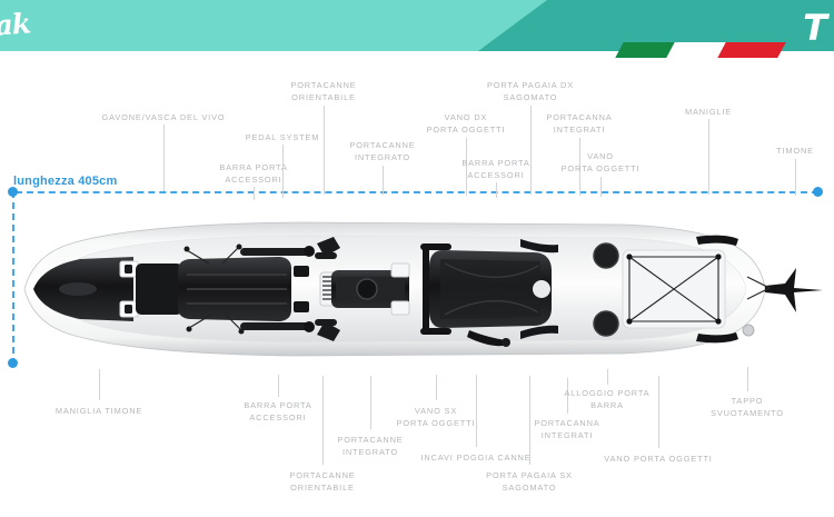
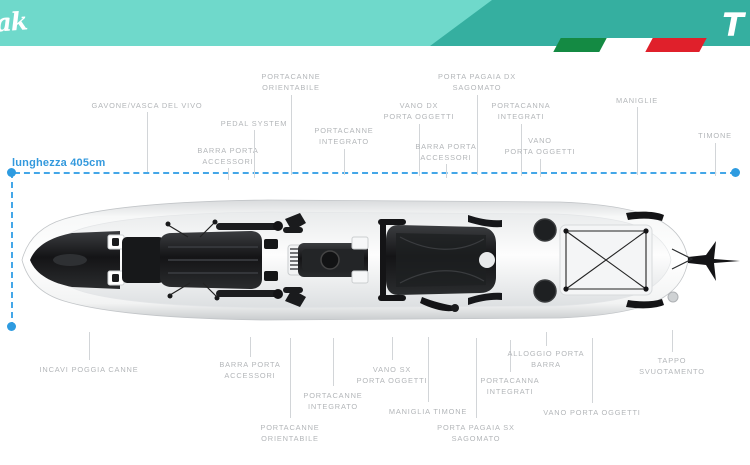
  T
  lunghezza 405cm
  GAVONE/VASCA DEL VIVO
  BARRA PORTA
  ACCESSORI
  PEDAL SYSTEM
  PORTACANNE
  ORIENTABILE
  PORTACANNE
  INTEGRATO
  VANO DX
  PORTA OGGETTI
  BARRA PORTA
  ACCESSORI
  PORTA PAGAIA DX
  SAGOMATO
  PORTACANNA
  INTEGRATI
  VANO
  PORTA OGGETTI
  MANIGLIE
  TIMONE
- MANIGLIA TIMONE
+ INCAVI POGGIA CANNE
  BARRA PORTA
  ACCESSORI
  PORTACANNE
  ORIENTABILE
  PORTACANNE
  INTEGRATO
  VANO SX
  PORTA OGGETTI
- INCAVI POGGIA CANNE
+ MANIGLIA TIMONE
  PORTA PAGAIA SX
  SAGOMATO
  PORTACANNA
  INTEGRATI
  ALLOGGIO PORTA
  BARRA
  VANO PORTA OGGETTI
  TAPPO SVUOTAMENTO
